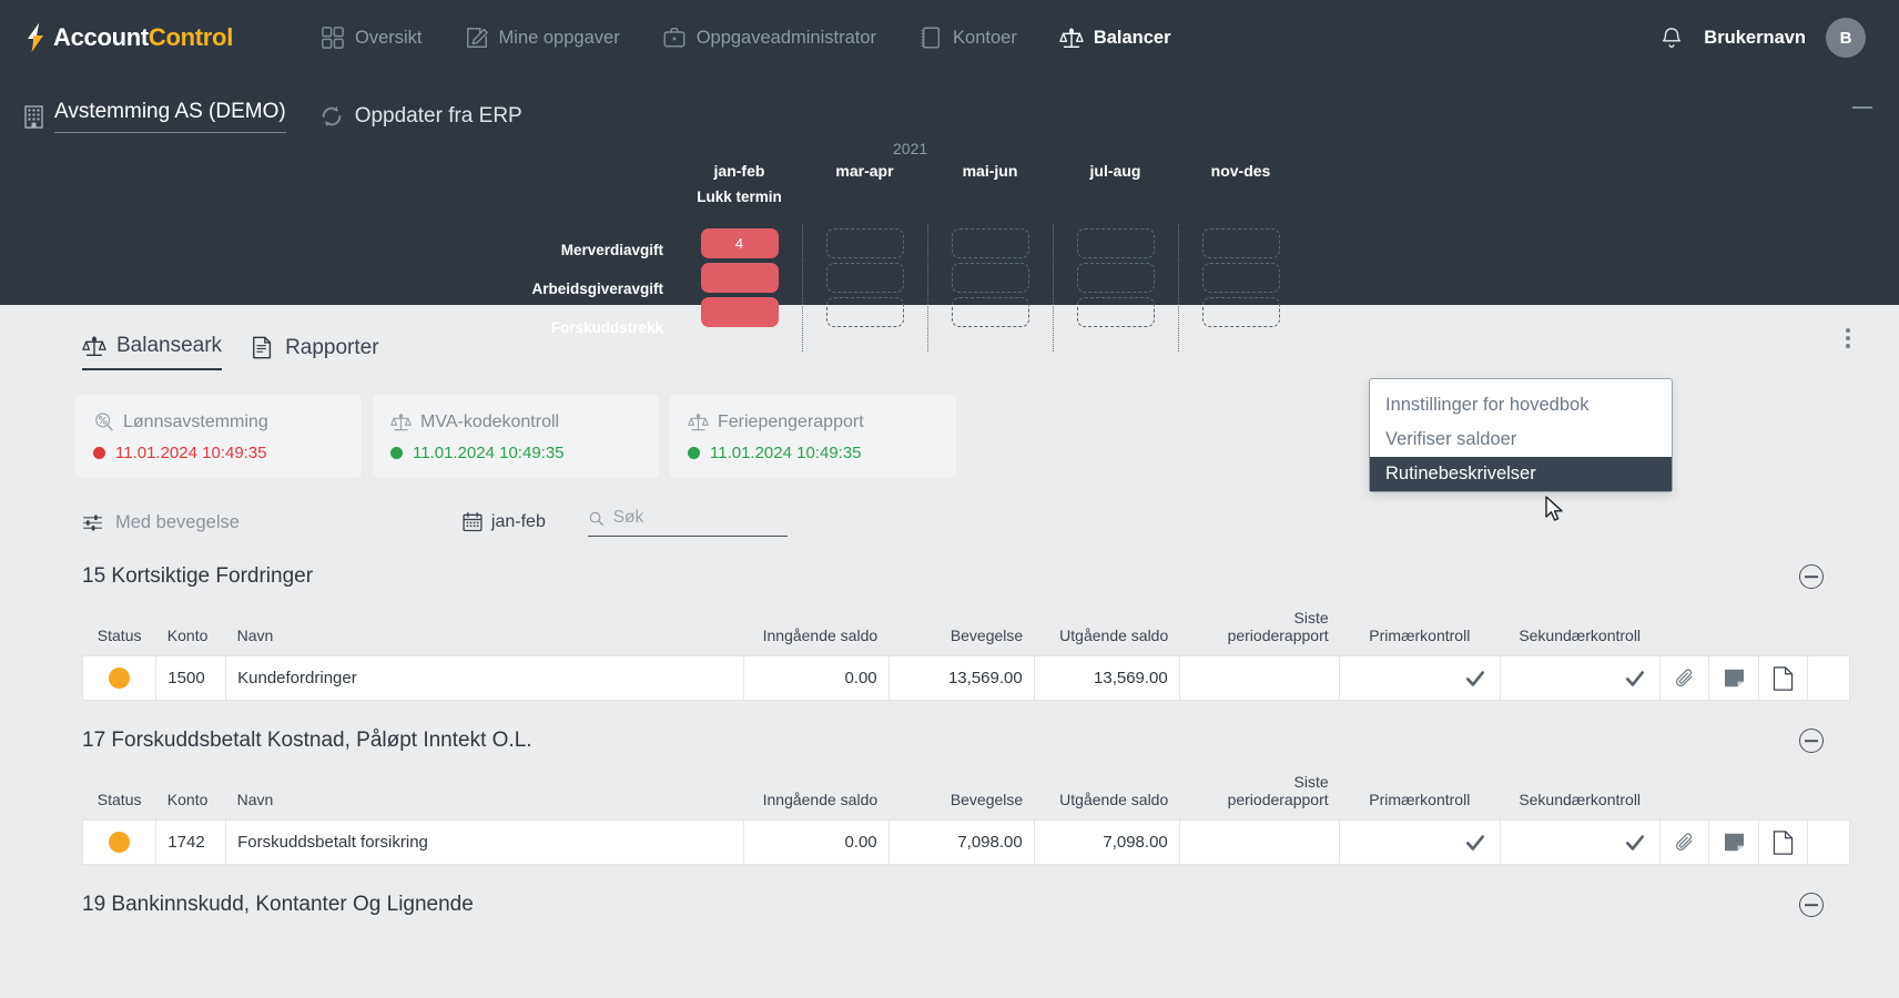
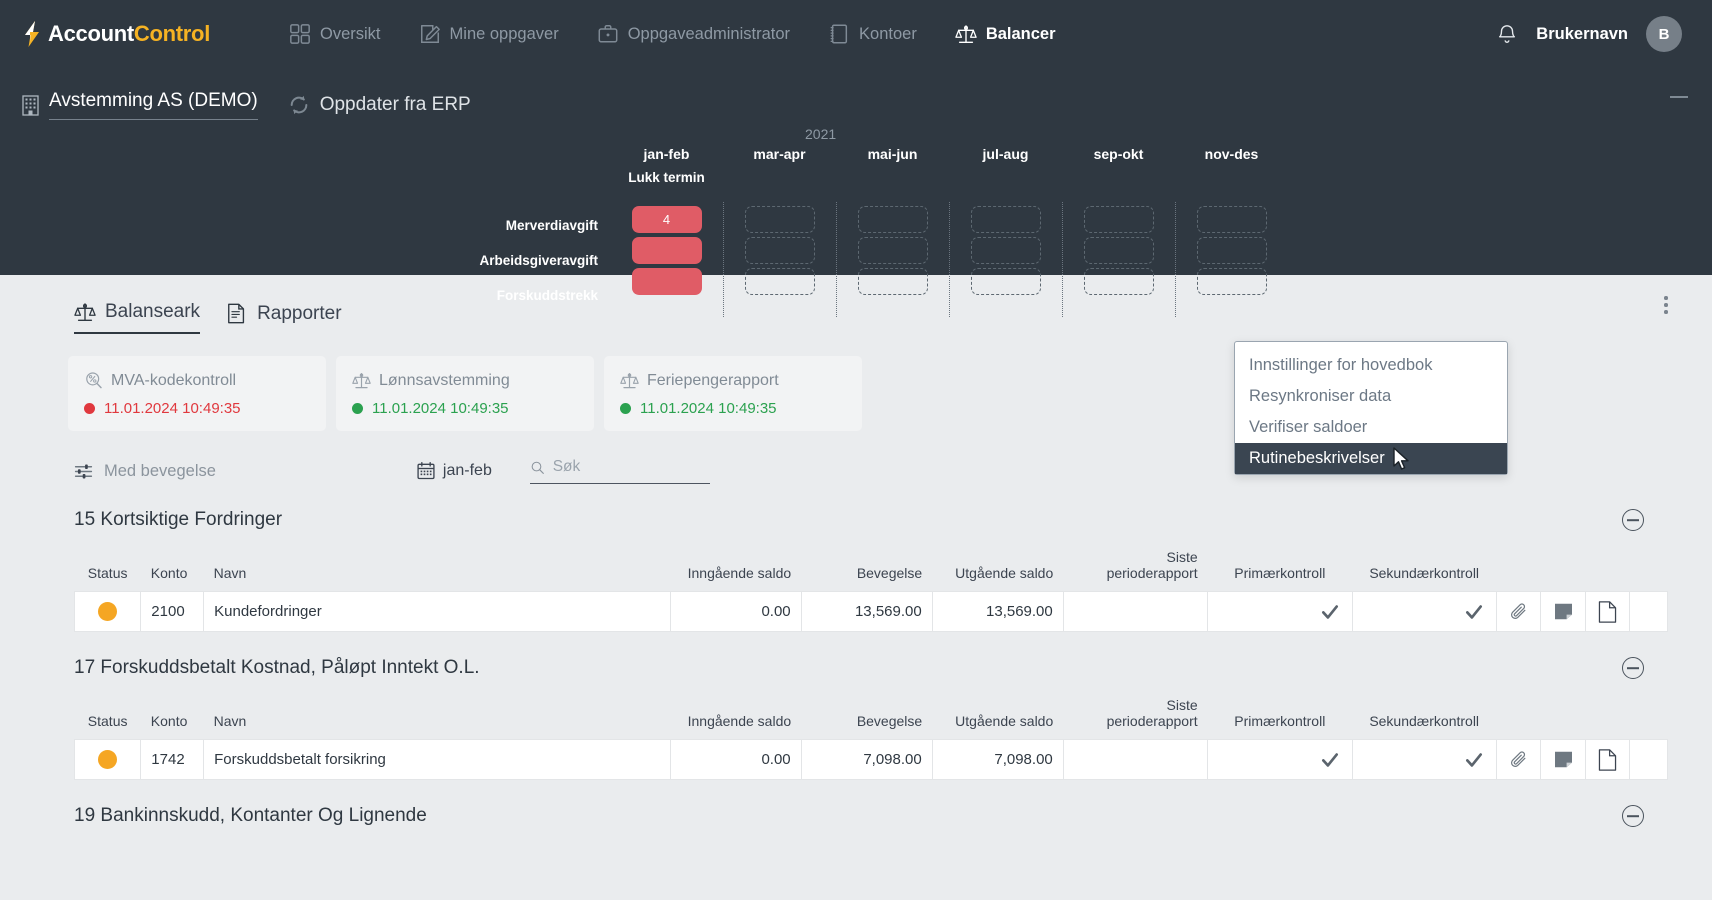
  AccountControl
  Oversikt
  Mine oppgaver
  Oppgaveadministrator
  Kontoer
  Balancer
  Brukernavn
  B
  Avstemming AS (DEMO)
  Oppdater fra ERP
  Merverdiavgift
  Arbeidsgiveravgift
  2021
  jan-feb
  Lukk termin
  4
  mar-apr
  mai-jun
  jul-aug
+ sep-okt
  nov-des
  Balanseark
  Rapporter
- Lønnsavstemming
+ MVA-kodekontroll
  11.01.2024 10:49:35
- MVA-kodekontroll
+ Lønnsavstemming
  11.01.2024 10:49:35
  Feriepengerapport
  11.01.2024 10:49:35
  Med bevegelse
  jan-feb
  Søk
  15 Kortsiktige Fordringer
  Status	Konto	Navn	Inngående saldo	Bevegelse	Utgående saldo	Siste perioderapport	Primærkontroll	Sekundærkontroll
- 	1500	Kundefordringer	0.00	13,569.00	13,569.00
+ 	2100	Kundefordringer	0.00	13,569.00	13,569.00
  17 Forskuddsbetalt Kostnad, Påløpt Inntekt O.L.
  Status	Konto	Navn	Inngående saldo	Bevegelse	Utgående saldo	Siste perioderapport	Primærkontroll	Sekundærkontroll
  	1742	Forskuddsbetalt forsikring	0.00	7,098.00	7,098.00
  19 Bankinnskudd, Kontanter Og Lignende
  Innstillinger for hovedbok
+ Resynkroniser data
  Verifiser saldoer
  Rutinebeskrivelser
